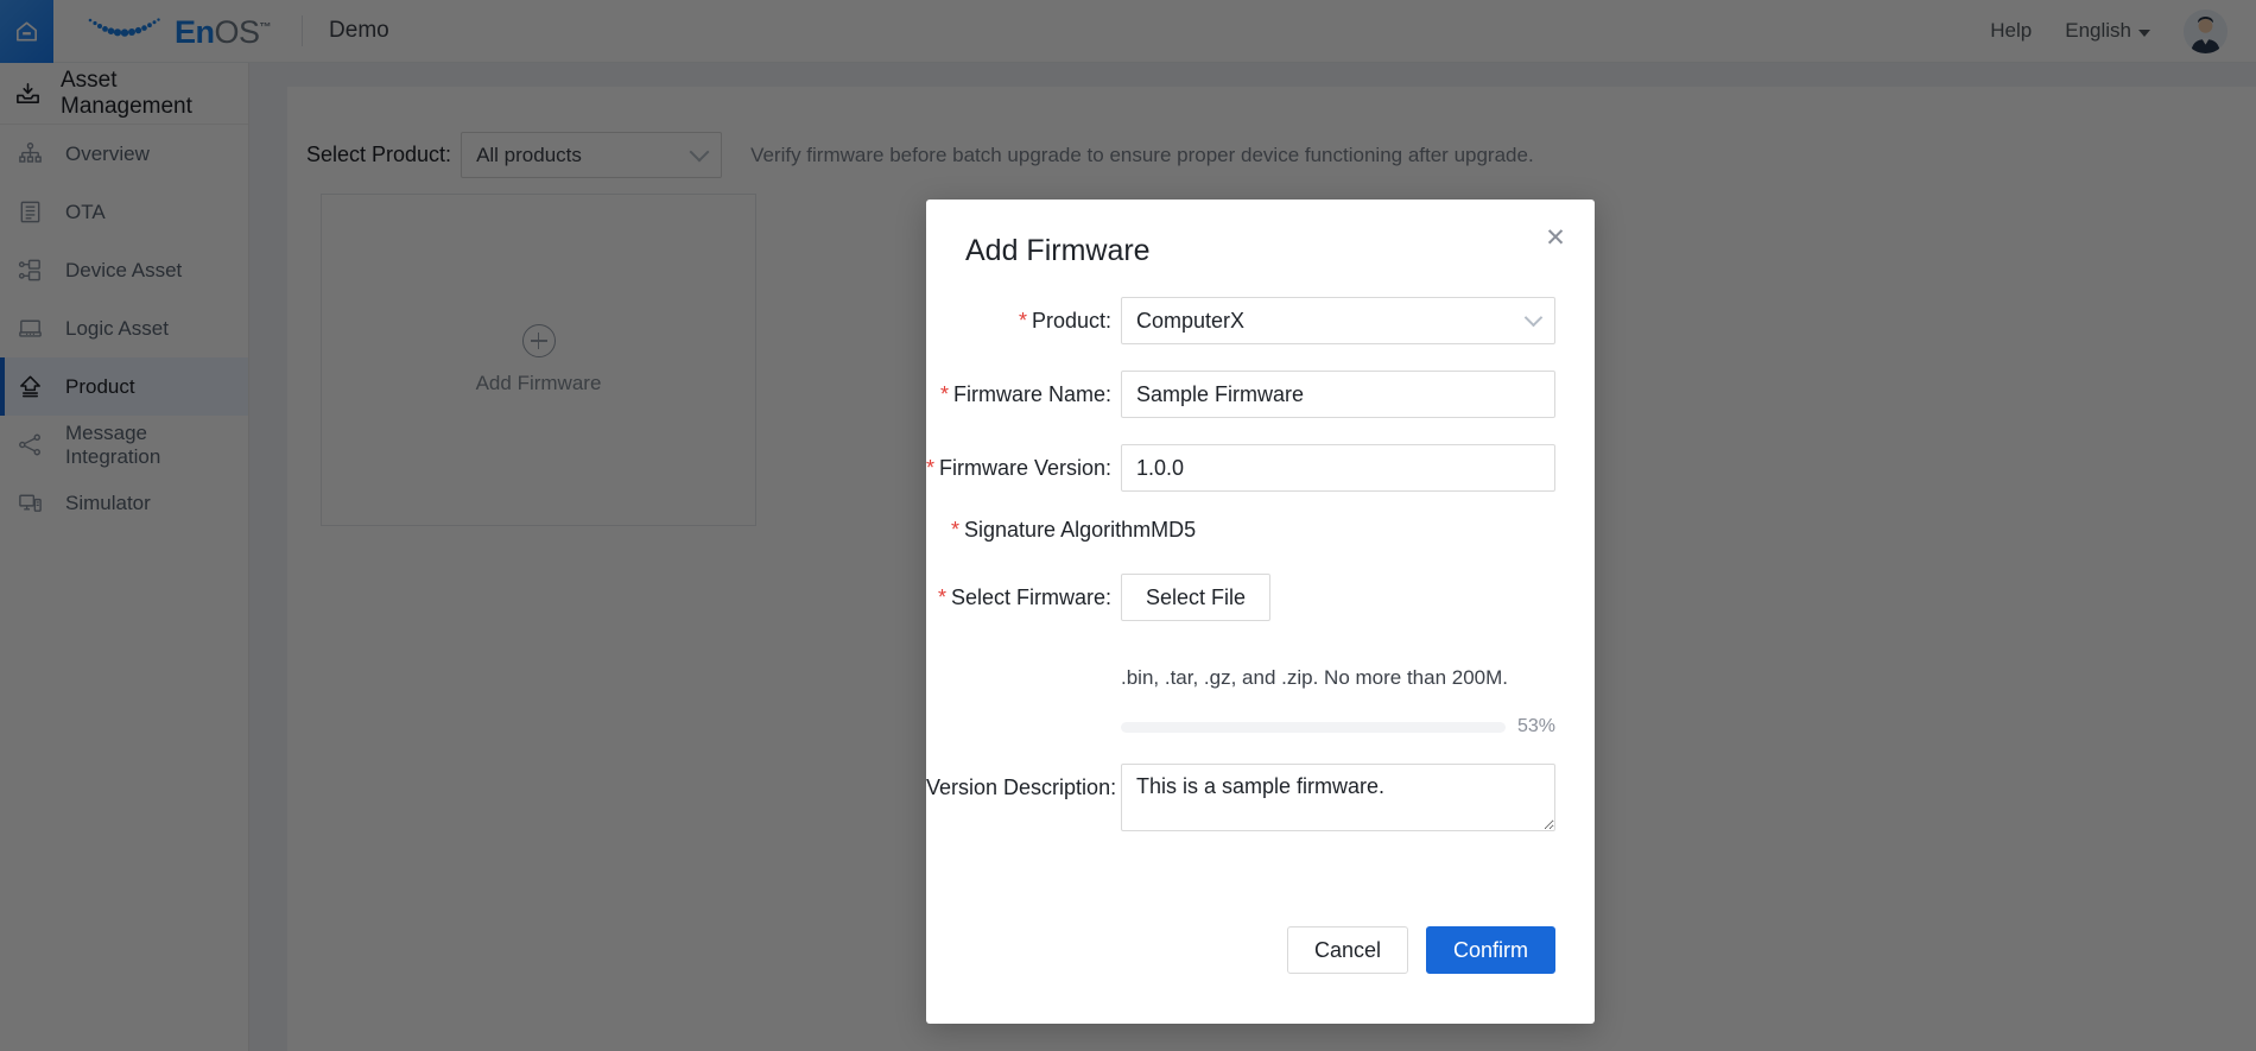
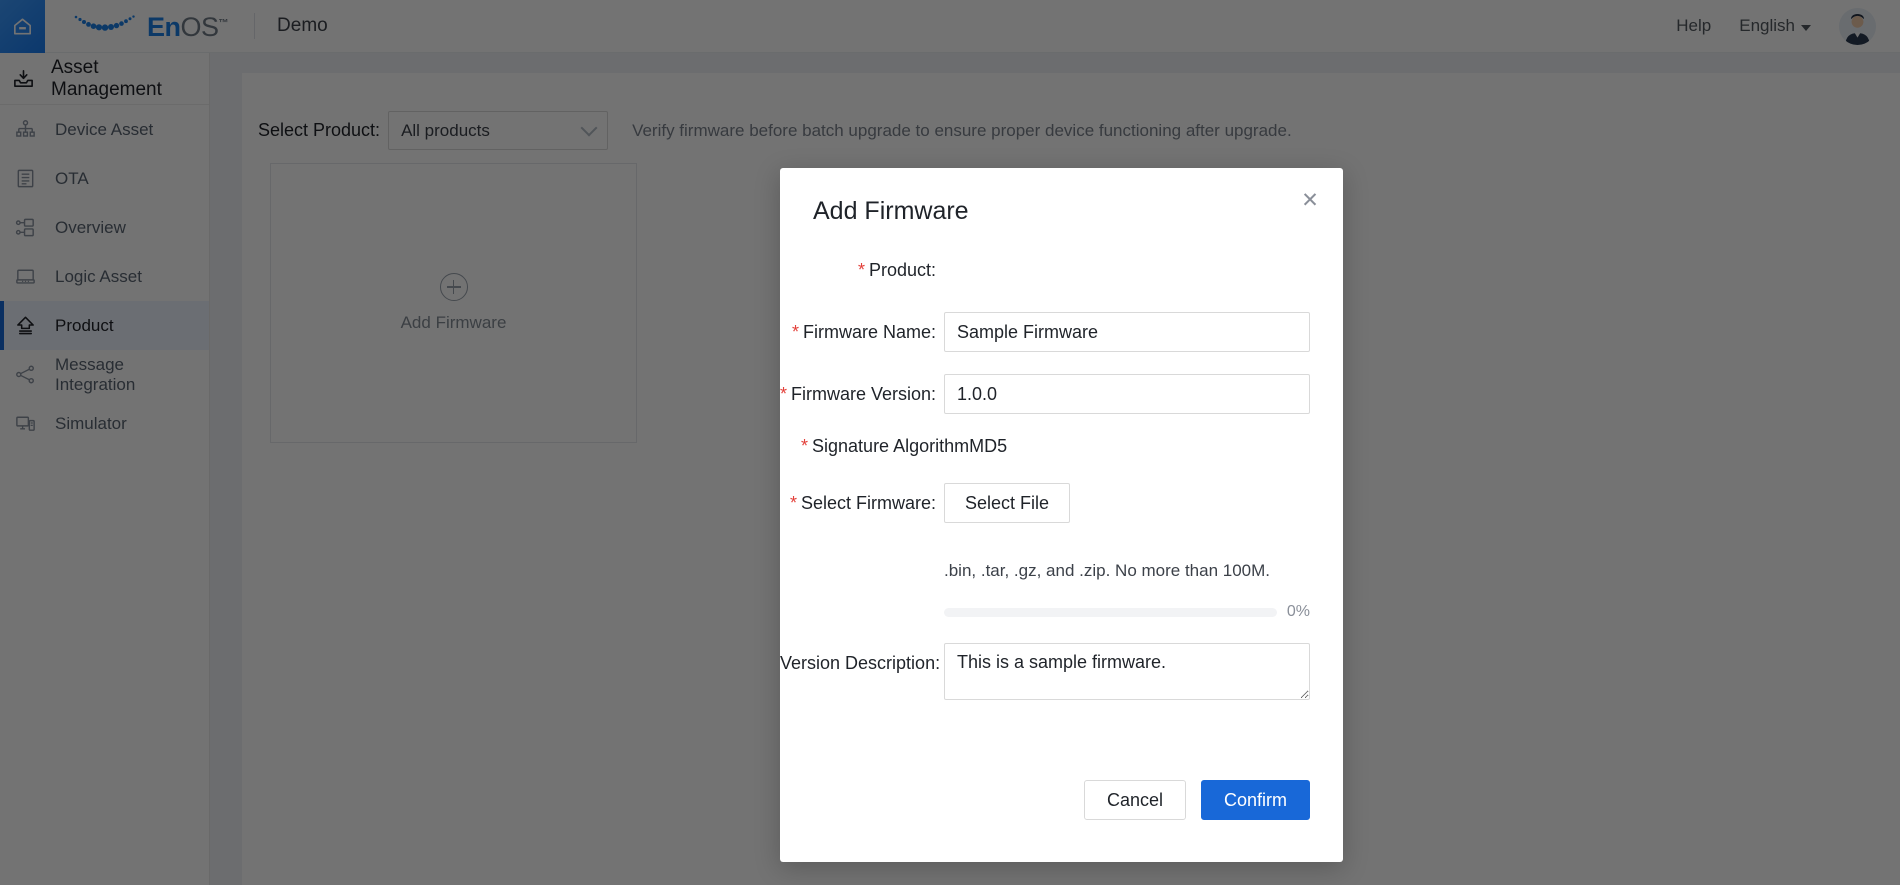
  EnOS™
  Demo
  Help
  English
  Asset Management
- Overview
+ Device Asset
  OTA
- Device Asset
+ Overview
  Logic Asset
  Product
  Message Integration
  Simulator
  Select Product:
  All products
  Verify firmware before batch upgrade to ensure proper device functioning after upgrade.
  Add Firmware
  Add Firmware
  ✕
  * Product:
- ComputerX
  * Firmware Name:
  Sample Firmware
  * Firmware Version:
  1.0.0
  *
  Signature Algorithm
  MD5
  * Select Firmware:
  Select File
- .bin, .tar, .gz, and .zip. No more than 200M.
+ .bin, .tar, .gz, and .zip. No more than 100M.
- 53%
+ 0%
  Version Description:
  This is a sample firmware.
  Cancel
  Confirm
